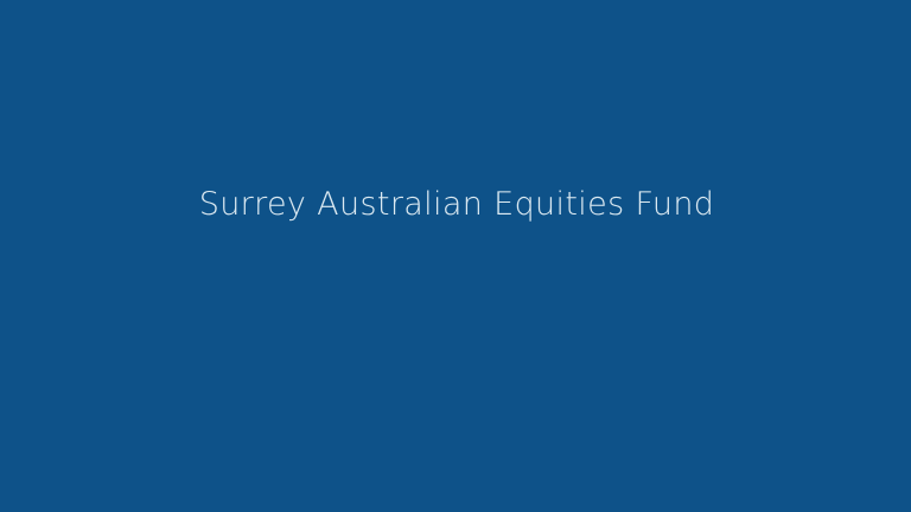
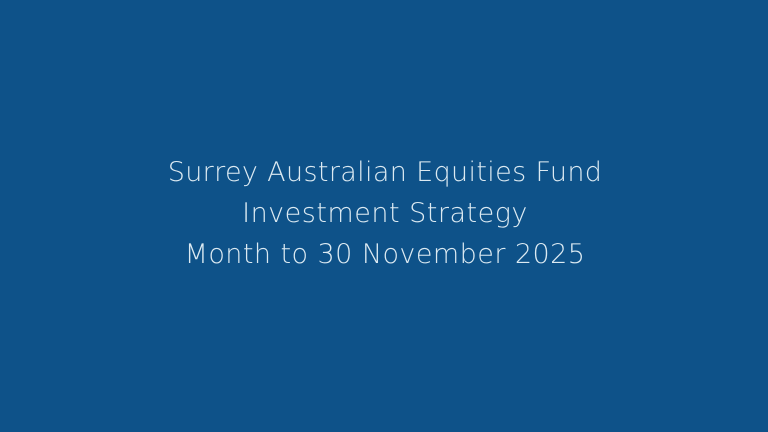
  Surrey Australian Equities Fund
+ Investment Strategy
+ Month to 30 November 2025
